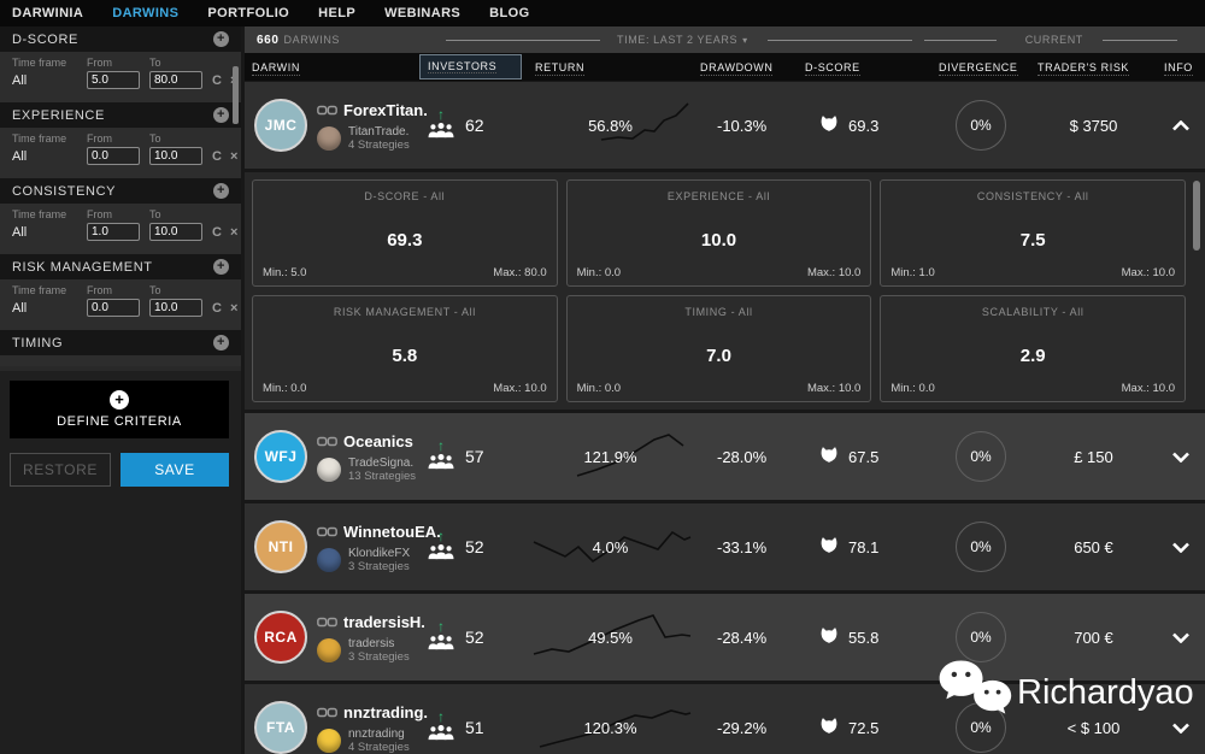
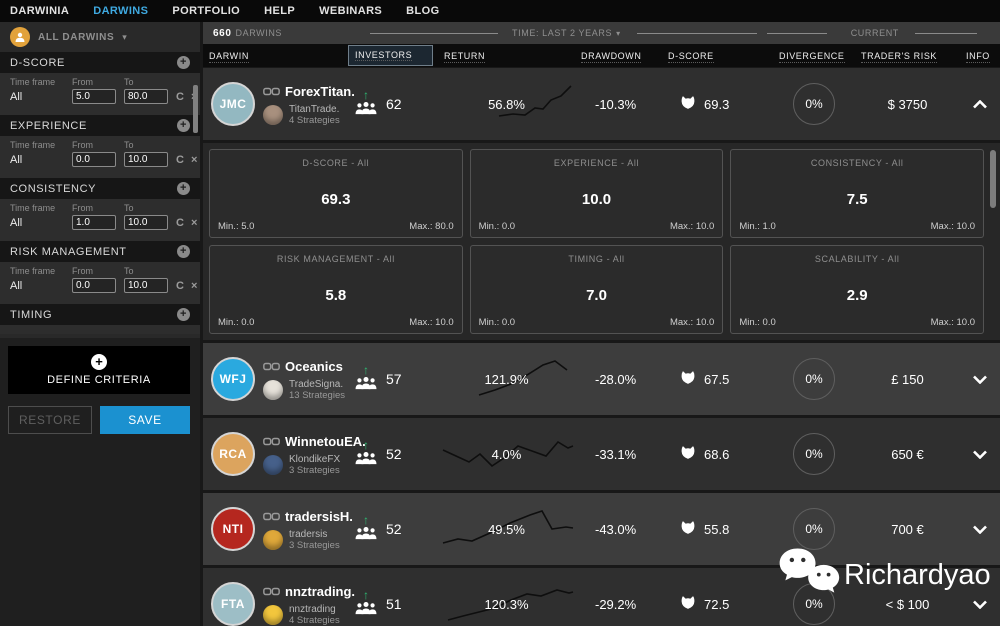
  DARWINIA
  DARWINS
  PORTFOLIO
  HELP
  WEBINARS
  BLOG
+ ALL DARWINS
+ ▾
  D-SCORE
  +
  Time frame
  From
  To
  All
  5.0
  80.0
  C
  EXPERIENCE
  +
  Time frame
  From
  To
  All
  0.0
  10.0
  C
  ×
  CONSISTENCY
  +
  Time frame
  From
  To
  All
  1.0
  10.0
  C
  ×
  RISK MANAGEMENT
  +
  Time frame
  From
  To
  All
  0.0
  10.0
  C
  ×
  TIMING
  +
  +
  DEFINE CRITERIA
  RESTORE
  SAVE
  660
  DARWINS
  TIME: LAST 2 YEARS ▾
  CURRENT
  DARWIN
  INVESTORS
  RETURN
  DRAWDOWN
  D-SCORE
  DIVERGENCE
  TRADER'S RISK
  INFO
  JMC
  ForexTitan.
  TitanTrade.
  4 Strategies
  ↑
  62
  56.8%
  -10.3%
  69.3
  0%
  $ 3750
  D-SCORE - All
  69.3
  Min.: 5.0
  Max.: 80.0
  EXPERIENCE - All
  10.0
  Min.: 0.0
  Max.: 10.0
  CONSISTENCY - All
  7.5
  Min.: 1.0
  Max.: 10.0
  RISK MANAGEMENT - All
  5.8
  Min.: 0.0
  Max.: 10.0
  TIMING - All
  7.0
  Min.: 0.0
  Max.: 10.0
  SCALABILITY - All
  2.9
  Min.: 0.0
  Max.: 10.0
  WFJ
  Oceanics
  TradeSigna.
  13 Strategies
  ↑
  57
  121.9%
  -28.0%
  67.5
  0%
  £ 150
- NTI
+ RCA
  WinnetouEA.
  KlondikeFX
  3 Strategies
  ↑
  52
  4.0%
  -33.1%
- 78.1
+ 68.6
  0%
  650 €
- RCA
+ NTI
  tradersisH.
  tradersis
  3 Strategies
  ↑
  52
  49.5%
- -28.4%
+ -43.0%
  55.8
  0%
  700 €
  FTA
  nnztrading.
  nnztrading
  4 Strategies
  ↑
  51
  120.3%
  -29.2%
  72.5
  0%
  < $ 100
  Richardyao
